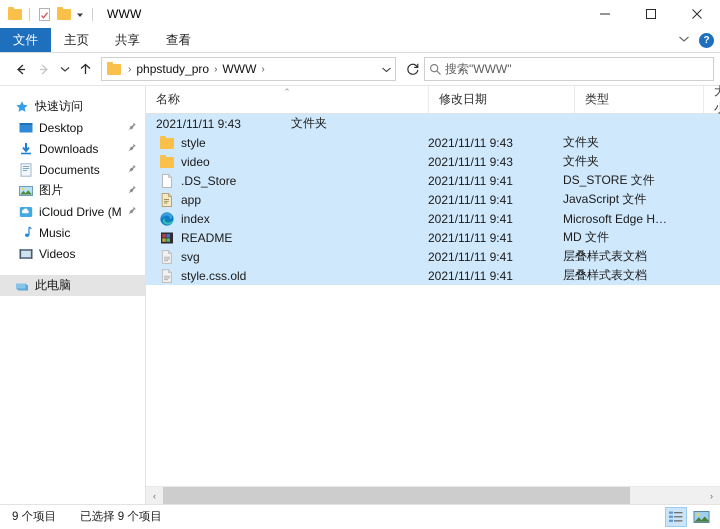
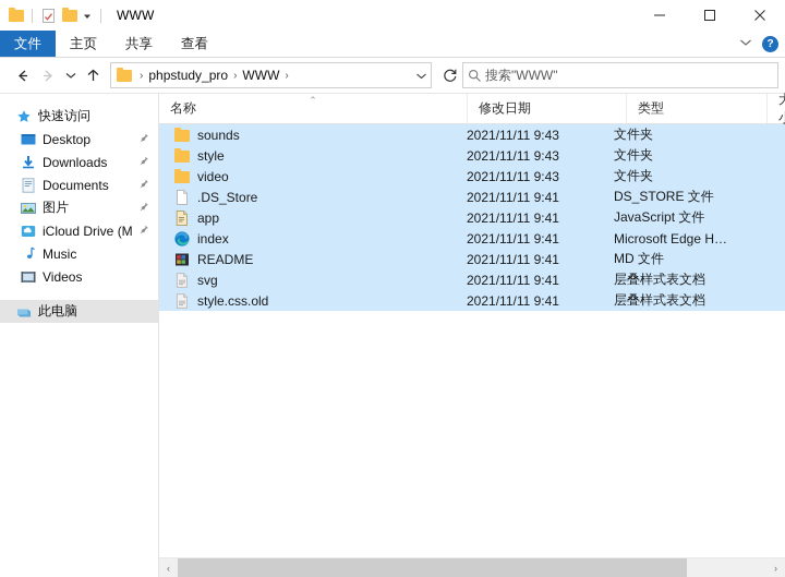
  WWW
  文件
  主页
  共享
  查看
  ?
  ›
  phpstudy_pro
  ›
  WWW
  ›
  搜索"WWW"
  快速访问
  Desktop
  Downloads
  Documents
  图片
  iCloud Drive (M
  Music
  Videos
  此电脑
  ⌃
  名称
  修改日期
  类型
+ sounds
  2021/11/11 9:43
  文件夹
  style
  2021/11/11 9:43
  文件夹
  video
  2021/11/11 9:43
  文件夹
  .DS_Store
  2021/11/11 9:41
  DS_STORE 文件
  app
  2021/11/11 9:41
  JavaScript 文件
  index
  2021/11/11 9:41
  Microsoft Edge HT...
  README
  2021/11/11 9:41
  MD 文件
  svg
  2021/11/11 9:41
  层叠样式表文档
  style.css.old
  2021/11/11 9:41
  层叠样式表文档
  ‹
  ›
- 9 个项目
- 已选择 9 个项目
